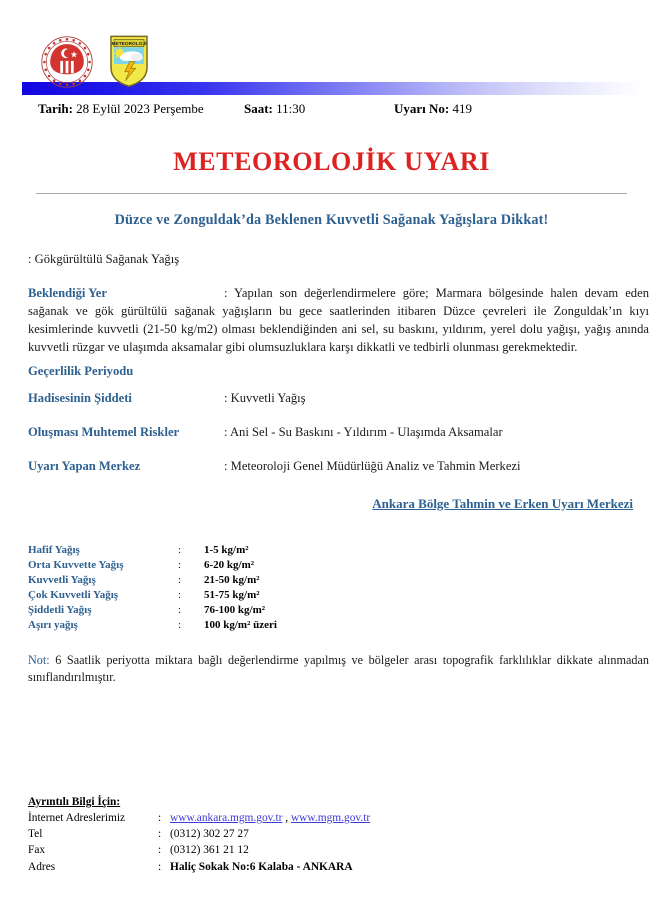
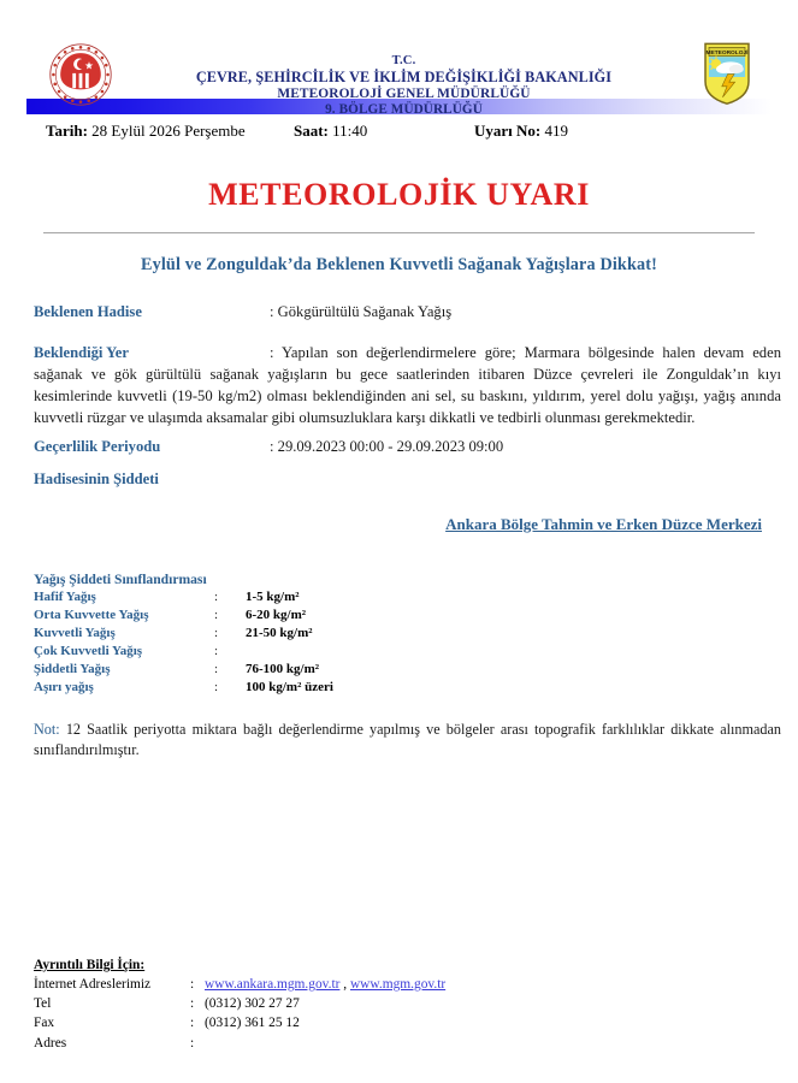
+ T.C.
+ ÇEVRE, ŞEHİRCİLİK VE İKLİM DEĞİŞİKLİĞİ BAKANLIĞI
+ METEOROLOJİ GENEL MÜDÜRLÜĞÜ
+ 9. BÖLGE MÜDÜRLÜĞÜ
- Tarih: 28 Eylül 2023 Perşembe
+ Tarih: 28 Eylül 2026 Perşembe
- Saat: 11:30
+ Saat: 11:40
  Uyarı No: 419
  METEOROLOJİK UYARI
- Düzce ve Zonguldak’da Beklenen Kuvvetli Sağanak Yağışlara Dikkat!
+ Eylül ve Zonguldak’da Beklenen Kuvvetli Sağanak Yağışlara Dikkat!
+ Beklenen Hadise
  : Gökgürültülü Sağanak Yağış
- Beklendiği Yer : Yapılan son değerlendirmelere göre; Marmara bölgesinde halen devam eden sağanak ve gök gürültülü sağanak yağışların bu gece saatlerinden itibaren Düzce çevreleri ile Zonguldak’ın kıyı kesimlerinde kuvvetli (21-50 kg/m2) olması beklendiğinden ani sel, su baskını, yıldırım, yerel dolu yağışı, yağış anında kuvvetli rüzgar ve ulaşımda aksamalar gibi olumsuzluklara karşı dikkatli ve tedbirli olunması gerekmektedir.
+ Beklendiği Yer : Yapılan son değerlendirmelere göre; Marmara bölgesinde halen devam eden sağanak ve gök gürültülü sağanak yağışların bu gece saatlerinden itibaren Düzce çevreleri ile Zonguldak’ın kıyı kesimlerinde kuvvetli (19-50 kg/m2) olması beklendiğinden ani sel, su baskını, yıldırım, yerel dolu yağışı, yağış anında kuvvetli rüzgar ve ulaşımda aksamalar gibi olumsuzluklara karşı dikkatli ve tedbirli olunması gerekmektedir.
  Geçerlilik Periyodu
+ : 29.09.2023 00:00 - 29.09.2023 09:00
  Hadisesinin Şiddeti
- : Kuvvetli Yağış
- Oluşması Muhtemel Riskler
- : Ani Sel - Su Baskını - Yıldırım - Ulaşımda Aksamalar
- Uyarı Yapan Merkez
- : Meteoroloji Genel Müdürlüğü Analiz ve Tahmin Merkezi
- Ankara Bölge Tahmin ve Erken Uyarı Merkezi
+ Ankara Bölge Tahmin ve Erken Düzce Merkezi
+ Yağış Şiddeti Sınıflandırması
  Hafif Yağış
  :
  1-5 kg/m²
  Orta Kuvvette Yağış
  :
  6-20 kg/m²
  Kuvvetli Yağış
  :
  21-50 kg/m²
  Çok Kuvvetli Yağış
  :
- 51-75 kg/m²
  Şiddetli Yağış
  :
  76-100 kg/m²
  Aşırı yağış
  :
  100 kg/m² üzeri
- Not: 6 Saatlik periyotta miktara bağlı değerlendirme yapılmış ve bölgeler arası topografik farklılıklar dikkate alınmadan sınıflandırılmıştır.
+ Not: 12 Saatlik periyotta miktara bağlı değerlendirme yapılmış ve bölgeler arası topografik farklılıklar dikkate alınmadan sınıflandırılmıştır.
  Ayrıntılı Bilgi İçin:
  İnternet Adreslerimiz
  :
  www.ankara.mgm.gov.tr , www.mgm.gov.tr
  Tel
  :
  (0312) 302 27 27
  Fax
  :
- (0312) 361 21 12
+ (0312) 361 25 12
  Adres
  :
- Haliç Sokak No:6 Kalaba - ANKARA
